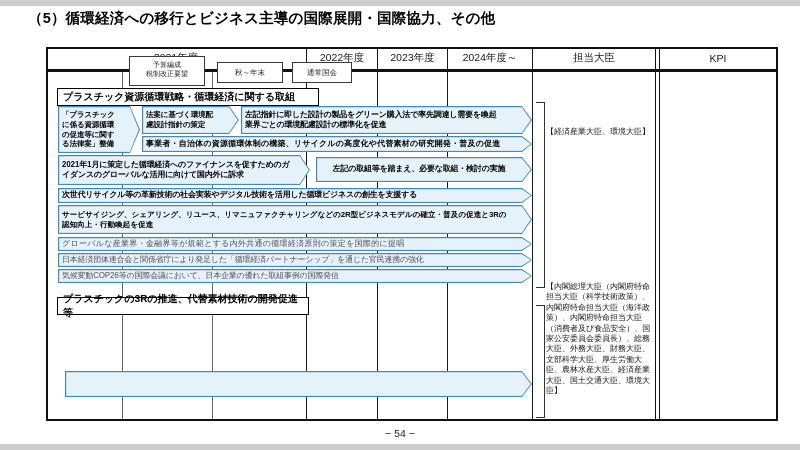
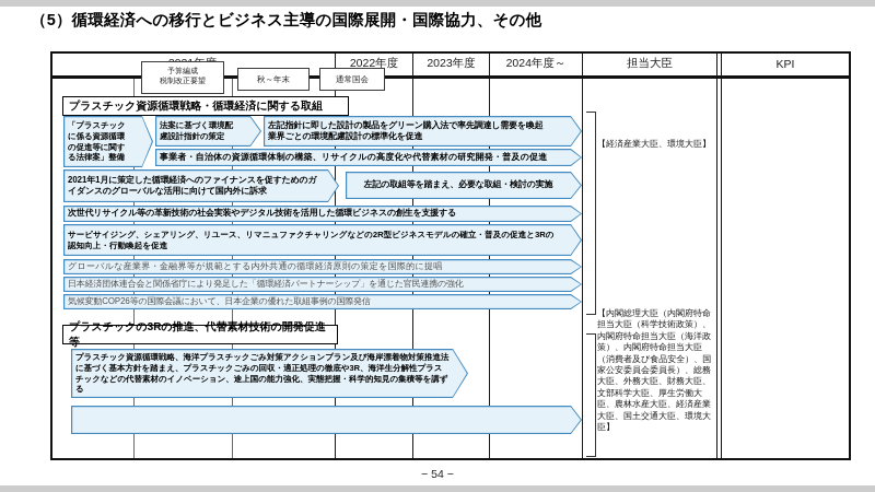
  （5）循環経済への移行とビジネス主導の国際展開・国際協力、その他
  2022年度
  2023年度
  2024年度～
  担当大臣
  KPI
  秋～年末
  通常国会
  プラスチック資源循環戦略・循環経済に関する取組
  「プラスチック
  に係る資源循環
  の促進等に関す
  る法律案」整備
  法案に基づく環境配
  慮設計指針の策定
  左記指針に即した設計の製品をグリーン購入法で率先調達し需要を喚起
  業界ごとの環境配慮設計の標準化を促進
  事業者・自治体の資源循環体制の構築、リサイクルの高度化や代替素材の研究開発・普及の促進
  2021年1月に策定した循環経済へのファイナンスを促すためのガイダンスのグローバルな活用に向けて国内外に訴求
  左記の取組等を踏まえ、必要な取組・検討の実施
  次世代リサイクル等の革新技術の社会実装やデジタル技術を活用した循環ビジネスの創生を支援する
  サービサイジング、シェアリング、リユース、リマニュファクチャリングなどの2R型ビジネスモデルの確立・普及の促進と3Rの
  認知向上・行動喚起を促進
  グローバルな産業界・金融界等が規範とする内外共通の循環経済原則の策定を国際的に提唱
  日本経済団体連合会と関係省庁により発足した「循環経済パートナーシップ」を通じた官民連携の強化
  気候変動COP26等の国際会議において、日本企業の優れた取組事例の国際発信
  【経済産業大臣、環境大臣】
  プラスチックの3Rの推進、代替素材技術の開発促進等
+ プラスチック資源循環戦略、海洋プラスチックごみ対策アクションプラン及び海岸漂着物対策推進法に基づく基本方針を踏まえ、プラスチックごみの回収・適正処理の徹底や3R、海洋生分解性プラスチックなどの代替素材のイノベーション、途上国の能力強化、実態把握・科学的知見の集積等を講ずる
  【内閣総理大臣（内閣府特命担当大臣（科学技術政策）、内閣府特命担当大臣（海洋政策）、内閣府特命担当大臣（消費者及び食品安全）、国家公安委員会委員長）、総務大臣、外務大臣、財務大臣、文部科学大臣、厚生労働大臣、農林水産大臣、経済産業大臣、国土交通大臣、環境大臣】
  − 54 −
